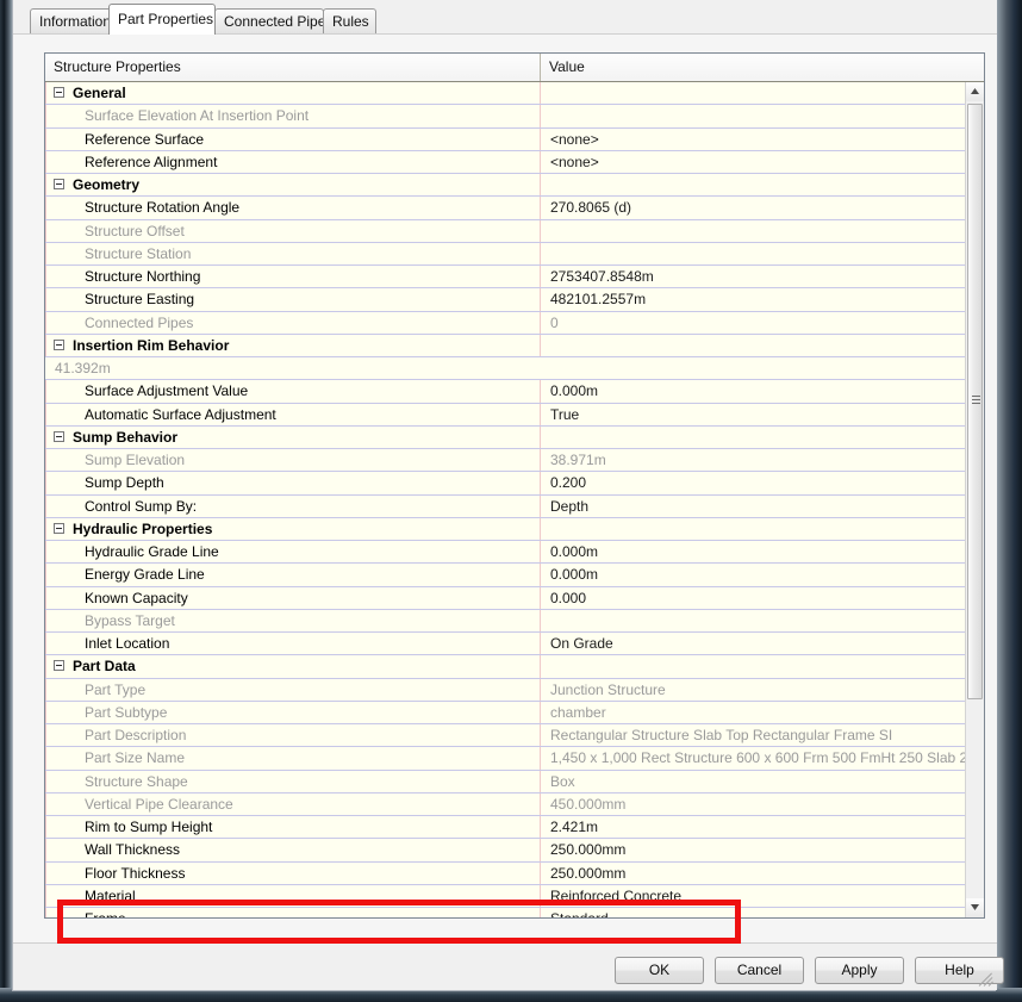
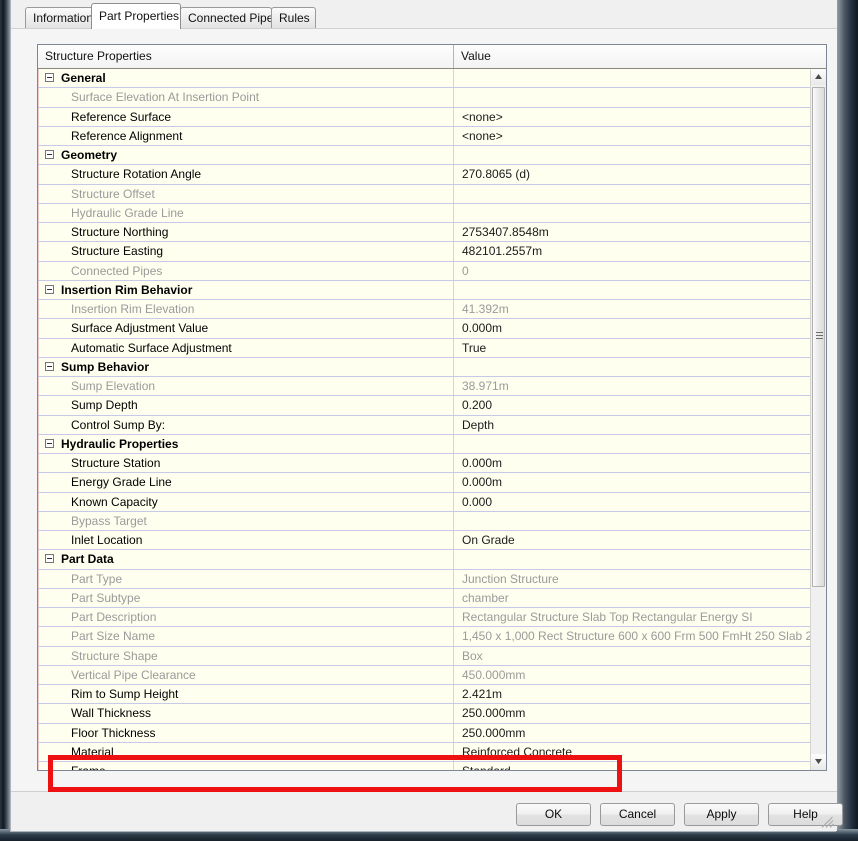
  Information
  Part Properties
  Connected Pip
  Rules
  Structure Properties
  Value
  General
  Surface Elevation At Insertion Point
  Reference Surface
  <none>
  Reference Alignment
  <none>
  Geometry
  Structure Rotation Angle
  270.8065 (d)
  Structure Offset
- Structure Station
+ Hydraulic Grade Line
  Structure Northing
  2753407.8548m
  Structure Easting
  482101.2557m
  Connected Pipes
  0
  Insertion Rim Behavior
+ Insertion Rim Elevation
  41.392m
  Surface Adjustment Value
  0.000m
  Automatic Surface Adjustment
  True
  Sump Behavior
  Sump Elevation
  38.971m
  Sump Depth
  0.200
  Control Sump By:
  Depth
  Hydraulic Properties
- Hydraulic Grade Line
+ Structure Station
  0.000m
  Energy Grade Line
  0.000m
  Known Capacity
  0.000
  Bypass Target
  Inlet Location
  On Grade
  Part Data
  Part Type
  Junction Structure
  Part Subtype
  chamber
  Part Description
- Rectangular Structure Slab Top Rectangular Frame SI
+ Rectangular Structure Slab Top Rectangular Energy SI
  Part Size Name
  1,450 x 1,000 Rect Structure 600 x 600 Frm 500 FmHt 250 Slab 2
  Structure Shape
  Box
  Vertical Pipe Clearance
  450.000mm
  Rim to Sump Height
  2.421m
  Wall Thickness
  250.000mm
  Floor Thickness
  250.000mm
  Material
  Reinforced Concrete
  OK
  Cancel
  Apply
  Help
